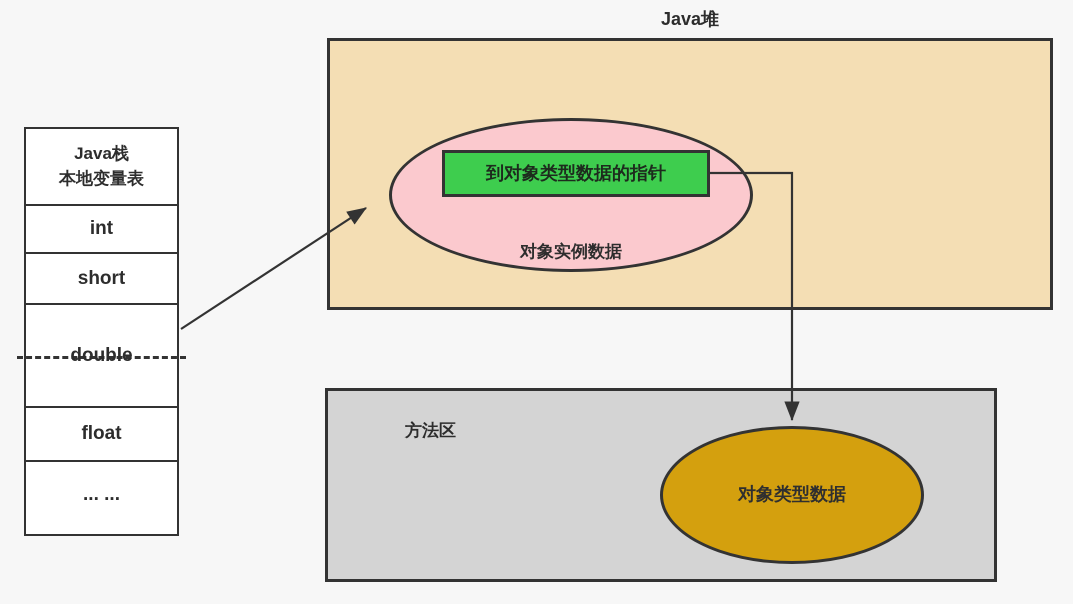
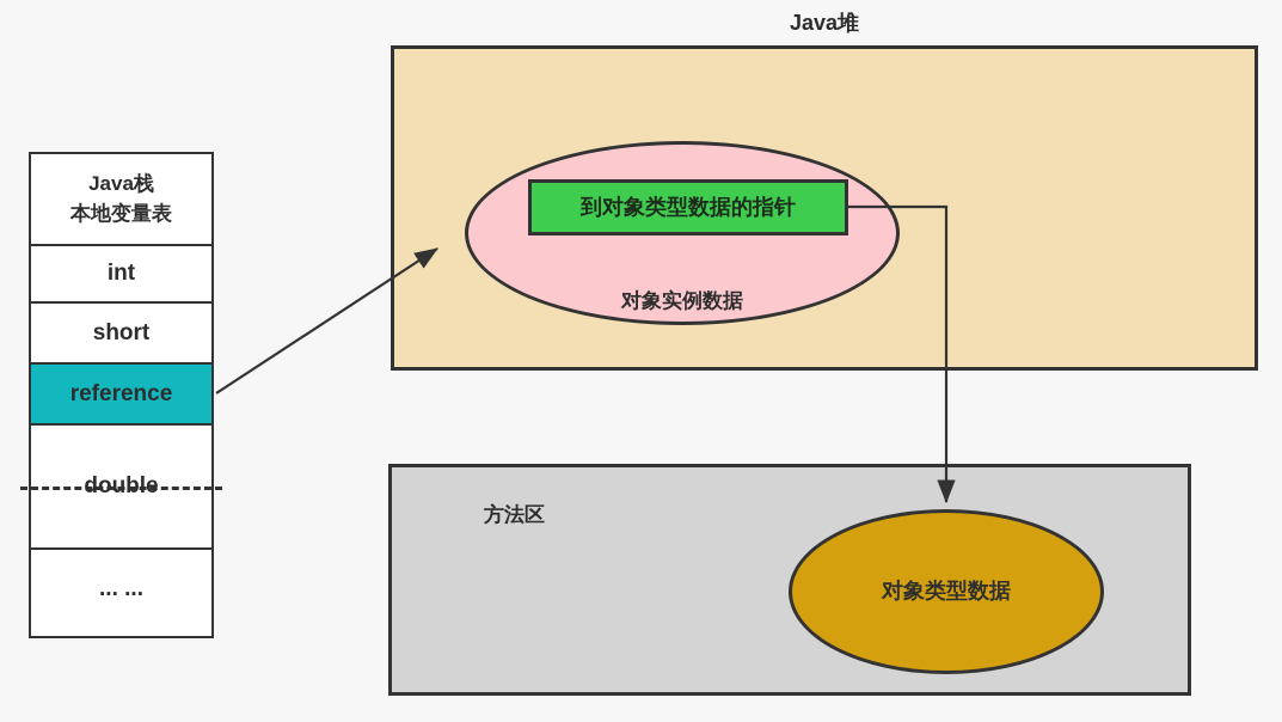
  Java栈
  本地变量表
  int
  short
+ reference
  double
- float
  ... ...
  Java堆
  到对象类型数据的指针
  对象实例数据
  方法区
  对象类型数据
